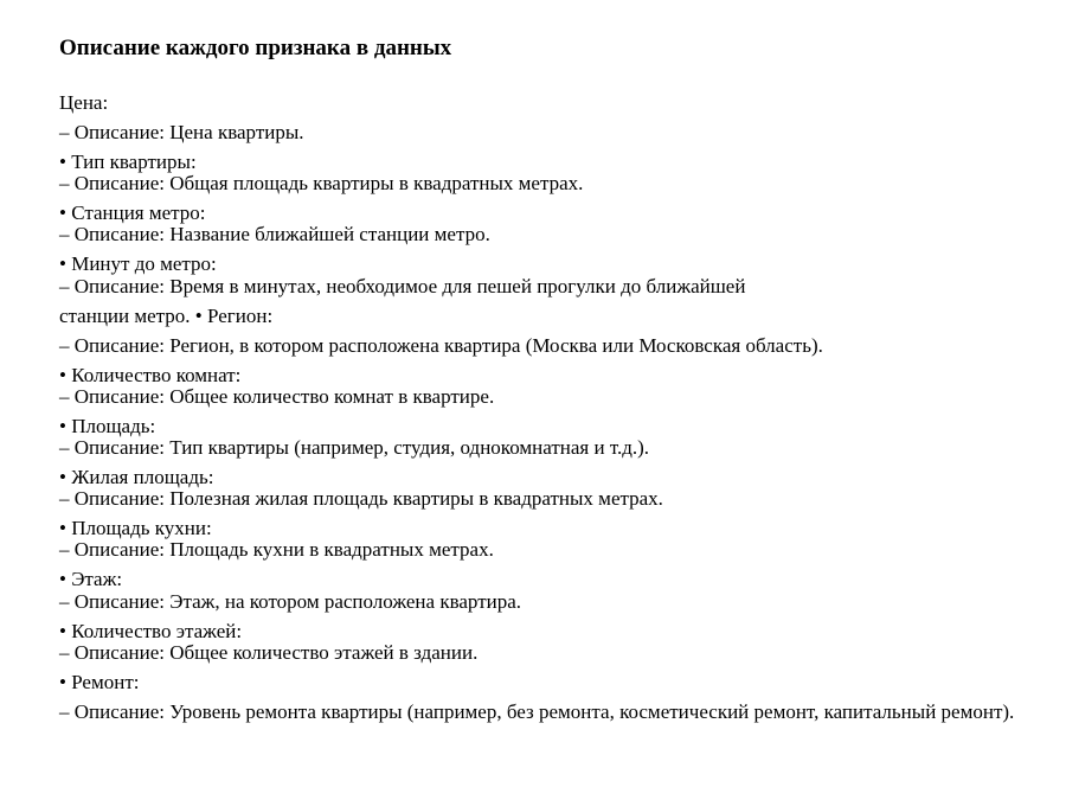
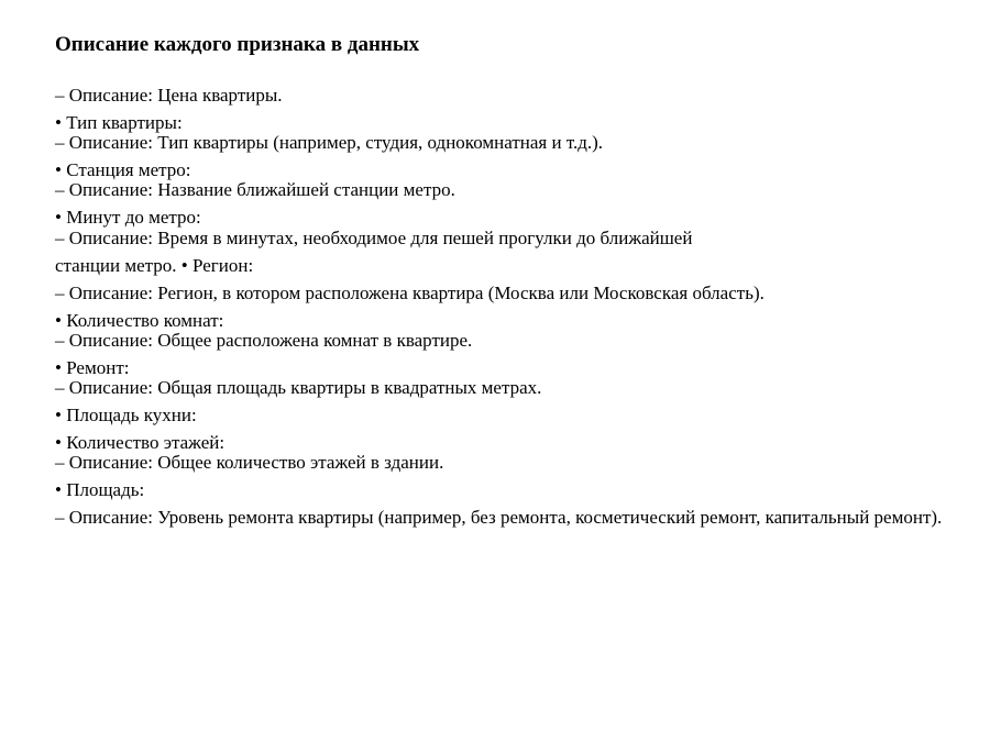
  Описание каждого признака в данных
- Цена:
  – Описание: Цена квартиры.
  • Тип квартиры:
- – Описание: Общая площадь квартиры в квадратных метрах.
+ – Описание: Тип квартиры (например, студия, однокомнатная и т.д.).
  • Станция метро:
  – Описание: Название ближайшей станции метро.
  • Минут до метро:
  – Описание: Время в минутах, необходимое для пешей прогулки до ближайшей
  станции метро. • Регион:
  – Описание: Регион, в котором расположена квартира (Москва или Московская область).
  • Количество комнат:
- – Описание: Общее количество комнат в квартире.
+ – Описание: Общее расположена комнат в квартире.
- • Площадь:
+ • Ремонт:
- – Описание: Тип квартиры (например, студия, однокомнатная и т.д.).
+ – Описание: Общая площадь квартиры в квадратных метрах.
- • Жилая площадь:
- – Описание: Полезная жилая площадь квартиры в квадратных метрах.
  • Площадь кухни:
- – Описание: Площадь кухни в квадратных метрах.
- • Этаж:
- – Описание: Этаж, на котором расположена квартира.
  • Количество этажей:
  – Описание: Общее количество этажей в здании.
- • Ремонт:
+ • Площадь:
  – Описание: Уровень ремонта квартиры (например, без ремонта, косметический ремонт, капитальный ремонт).
